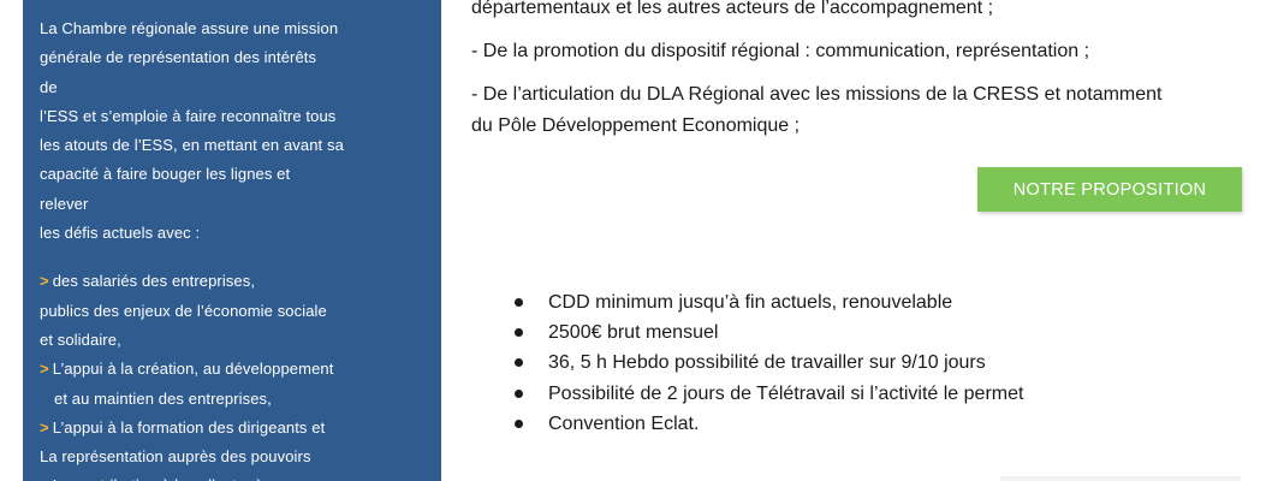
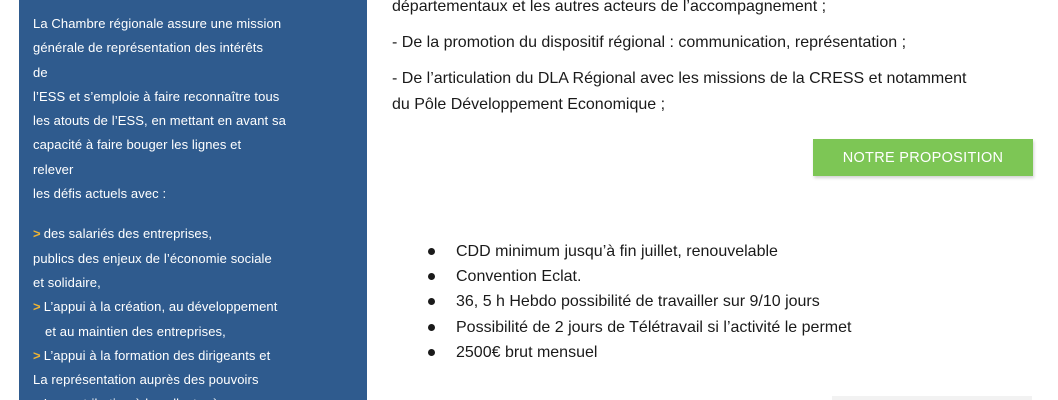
  La Chambre régionale assure une mission
  générale de représentation des intérêts
  de
  l’ESS et s’emploie à faire reconnaître tous
  les atouts de l’ESS, en mettant en avant sa
  capacité à faire bouger les lignes et
  relever
  les défis actuels avec :
  > des salariés des entreprises,
  publics des enjeux de l’économie sociale
  et solidaire,
  > L’appui à la création, au développement
  et au maintien des entreprises,
  > L’appui à la formation des dirigeants et
  La représentation auprès des pouvoirs
  départementaux et les autres acteurs de l’accompagnement ;
  - De la promotion du dispositif régional : communication, représentation ;
  - De l’articulation du DLA Régional avec les missions de la CRESS et notamment
  du Pôle Développement Economique ;
  NOTRE PROPOSITION
- CDD minimum jusqu’à fin actuels, renouvelable
+ CDD minimum jusqu’à fin juillet, renouvelable
- 2500€ brut mensuel
+ Convention Eclat.
  36, 5 h Hebdo possibilité de travailler sur 9/10 jours
  Possibilité de 2 jours de Télétravail si l’activité le permet
- Convention Eclat.
+ 2500€ brut mensuel
